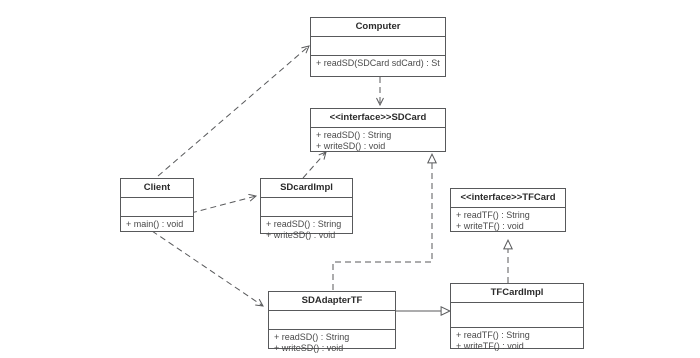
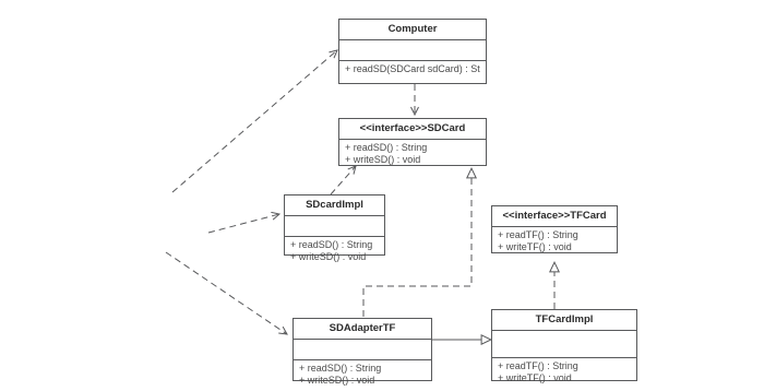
  Computer
  + readSD(SDCard sdCard) : St
  <<interface>>SDCard
  + readSD() : String
  + writeSD() : void
- Client
- + main() : void
  SDcardImpl
  + readSD() : String
  + writeSD() : void
  <<interface>>TFCard
  + readTF() : String
  + writeTF() : void
  SDAdapterTF
  + readSD() : String
  + writeSD() : void
  TFCardImpl
  + readTF() : String
  + writeTF() : void
